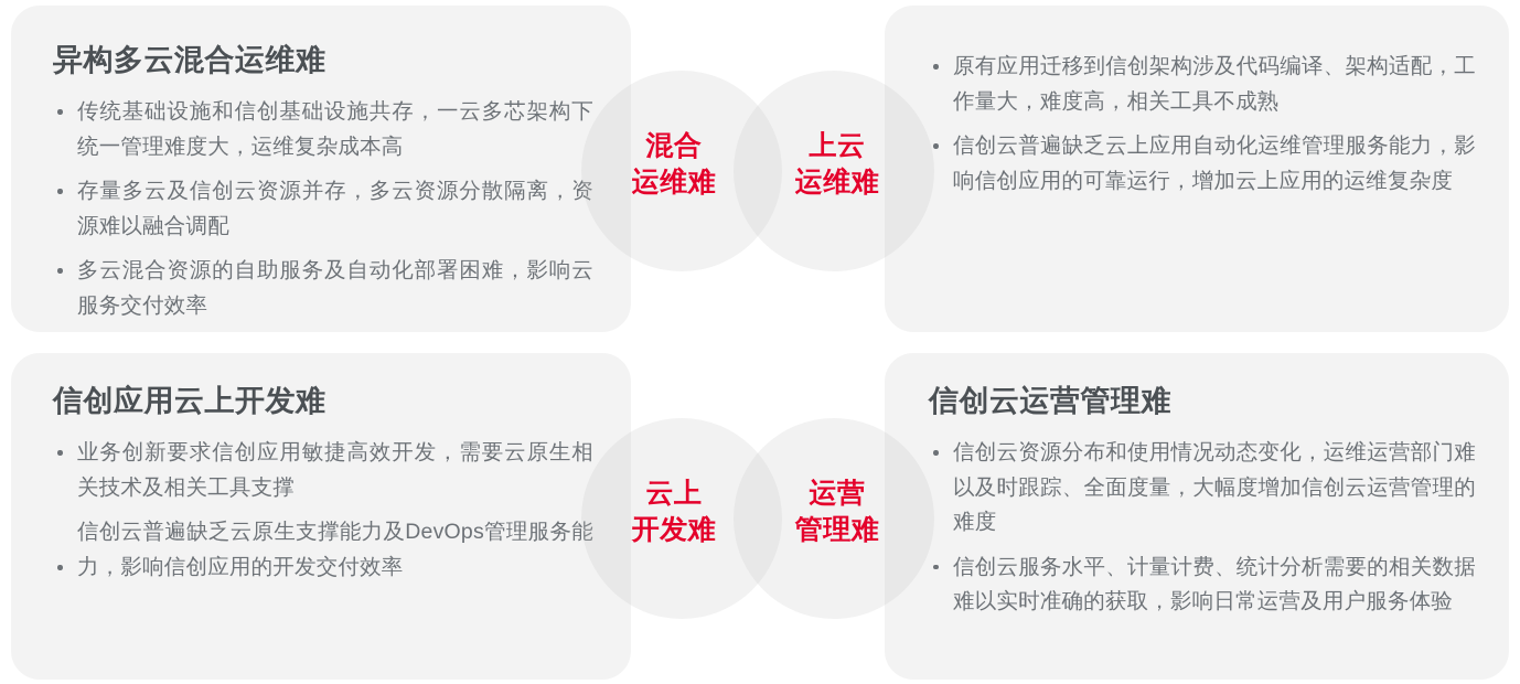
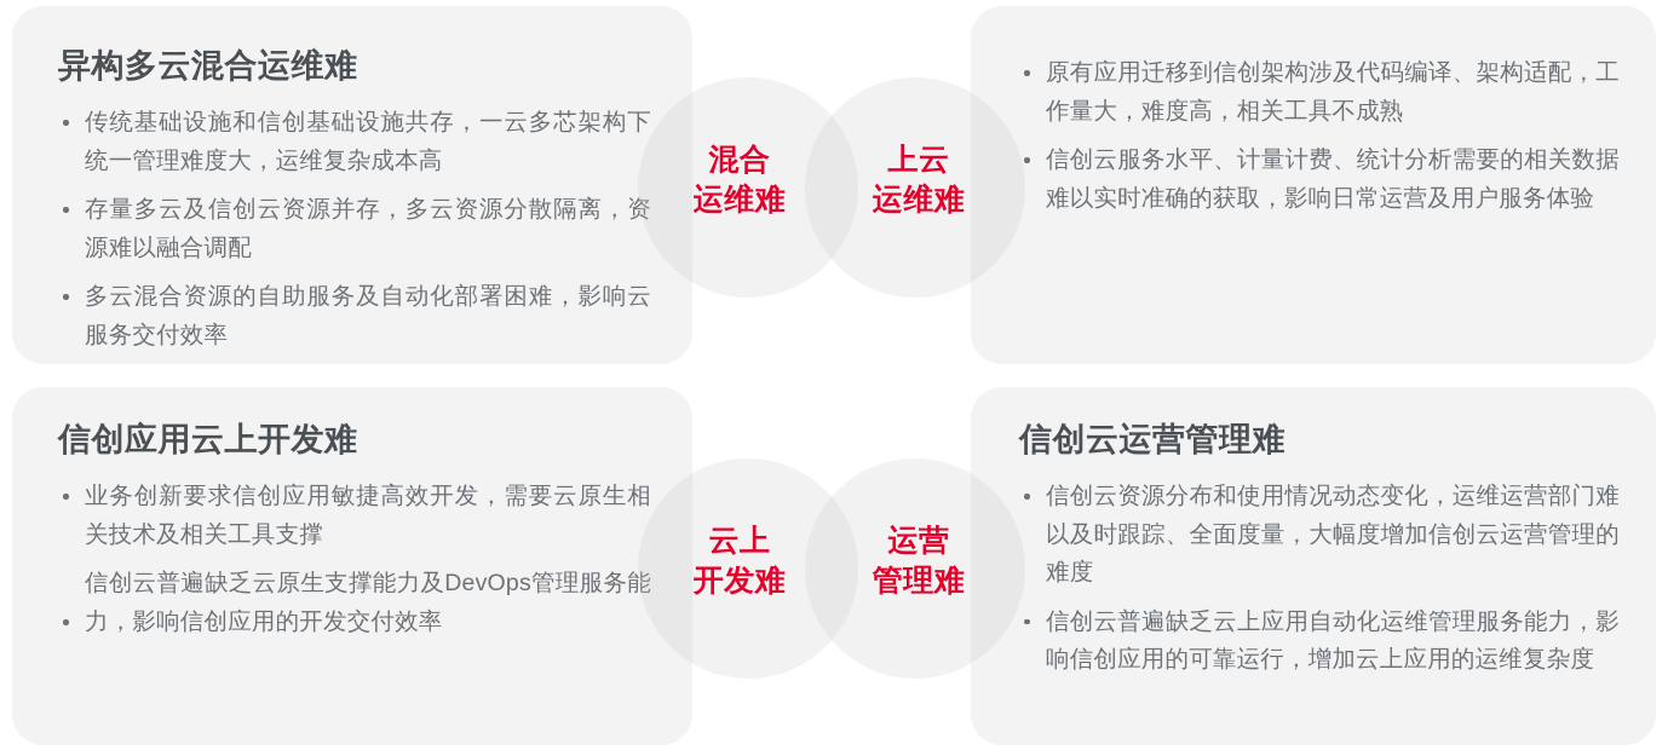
  异构多云混合运维难
  传统基础设施和信创基础设施共存，一云多芯架构下统一管理难度大，运维复杂成本高
  存量多云及信创云资源并存，多云资源分散隔离，资源难以融合调配
  多云混合资源的自助服务及自动化部署困难，影响云服务交付效率
  原有应用迁移到信创架构涉及代码编译、架构适配，工作量大，难度高，相关工具不成熟
- 信创云普遍缺乏云上应用自动化运维管理服务能力，影响信创应用的可靠运行，增加云上应用的运维复杂度
+ 信创云服务水平、计量计费、统计分析需要的相关数据难以实时准确的获取，影响日常运营及用户服务体验
  信创应用云上开发难
  业务创新要求信创应用敏捷高效开发，需要云原生相关技术及相关工具支撑
  信创云普遍缺乏云原生支撑能力及DevOps管理服务能力，影响信创应用的开发交付效率
  信创云运营管理难
  信创云资源分布和使用情况动态变化，运维运营部门难以及时跟踪、全面度量，大幅度增加信创云运营管理的难度
- 信创云服务水平、计量计费、统计分析需要的相关数据难以实时准确的获取，影响日常运营及用户服务体验
+ 信创云普遍缺乏云上应用自动化运维管理服务能力，影响信创应用的可靠运行，增加云上应用的运维复杂度
  混合
  运维难
  上云
  运维难
  云上
  开发难
  运营
  管理难
